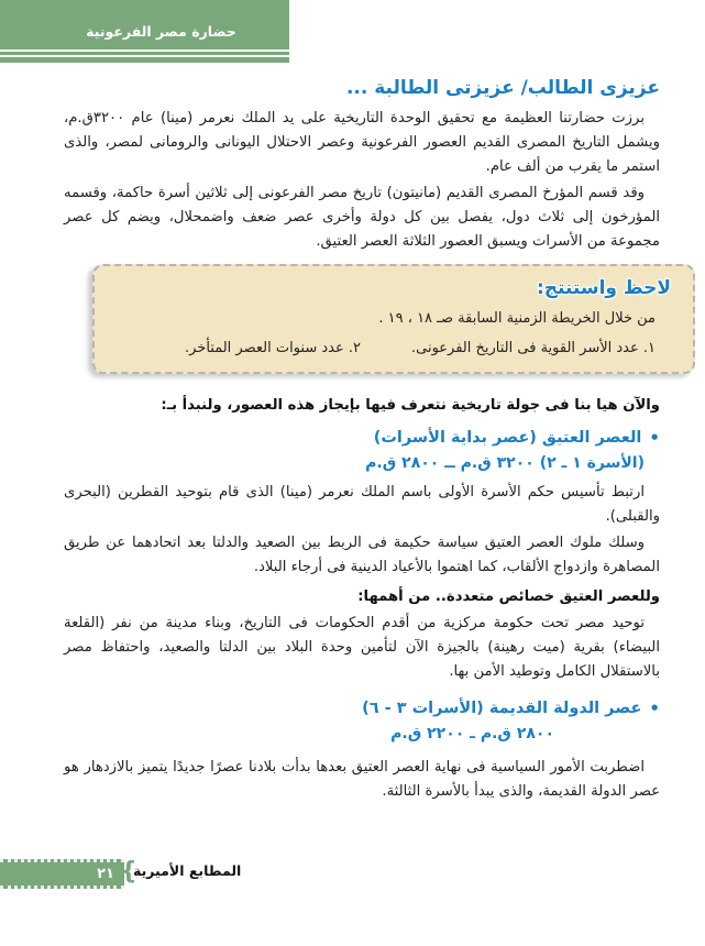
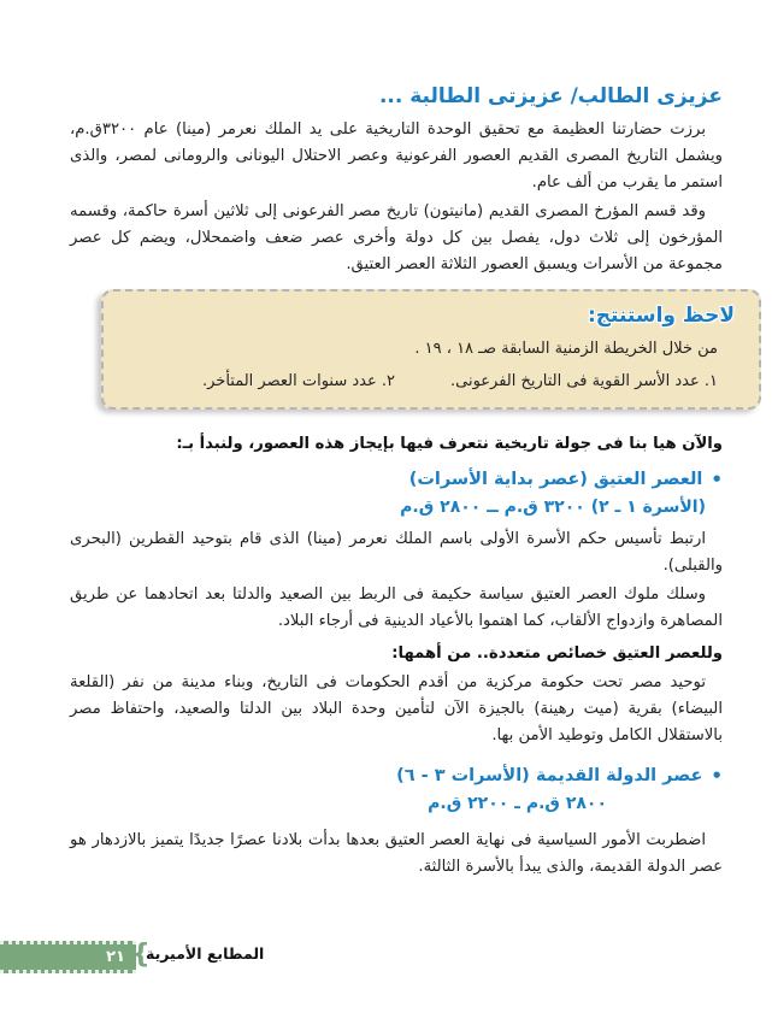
- حضارة مصر الفرعونية
  عزيزى الطالب/ عزيزتى الطالبة ...
  برزت حضارتنا العظيمة مع تحقيق الوحدة التاريخية على يد الملك نعرمر (مينا) عام ٣٢٠٠ق.م، ويشمل التاريخ المصرى القديم العصور الفرعونية وعصر الاحتلال اليونانى والرومانى لمصر، والذى استمر ما يقرب من ألف عام.
  وقد قسم المؤرخ المصرى القديم (مانيتون) تاريخ مصر الفرعونى إلى ثلاثين أسرة حاكمة، وقسمه المؤرخون إلى ثلاث دول، يفصل بين كل دولة وأخرى عصر ضعف واضمحلال، ويضم كل عصر مجموعة من الأسرات ويسبق العصور الثلاثة العصر العتيق.
  لاحظ واستنتج:
  من خلال الخريطة الزمنية السابقة صـ ١٨ ، ١٩ .
  ١. عدد الأسر القوية فى التاريخ الفرعونى.
  ٢. عدد سنوات العصر المتأخر.
  والآن هيا بنا فى جولة تاريخية نتعرف فيها بإيجاز هذه العصور، ولنبدأ بـ:
  •
  العصر العتيق (عصر بداية الأسرات)
  (الأسرة ١ ـ ٢) ٣٢٠٠ ق.م ــ ٢٨٠٠ ق.م
  ارتبط تأسيس حكم الأسرة الأولى باسم الملك نعرمر (مينا) الذى قام بتوحيد القطرين (البحرى والقبلى).
  وسلك ملوك العصر العتيق سياسة حكيمة فى الربط بين الصعيد والدلتا بعد اتحادهما عن طريق المصاهرة وازدواج الألقاب، كما اهتموا بالأعياد الدينية فى أرجاء البلاد.
  وللعصر العتيق خصائص متعددة.. من أهمها:
  توحيد مصر تحت حكومة مركزية من أقدم الحكومات فى التاريخ، وبناء مدينة من نفر (القلعة البيضاء) بقرية (ميت رهينة) بالجيزة الآن لتأمين وحدة البلاد بين الدلتا والصعيد، واحتفاظ مصر بالاستقلال الكامل وتوطيد الأمن بها.
  •
  عصر الدولة القديمة (الأسرات ٣ - ٦)
  ٢٨٠٠ ق.م ـ ٢٢٠٠ ق.م
  اضطربت الأمور السياسية فى نهاية العصر العتيق بعدها بدأت بلادنا عصرًا جديدًا يتميز بالازدهار هو عصر الدولة القديمة، والذى يبدأ بالأسرة الثالثة.
  ٢١
  {
  المطابع الأميرية
